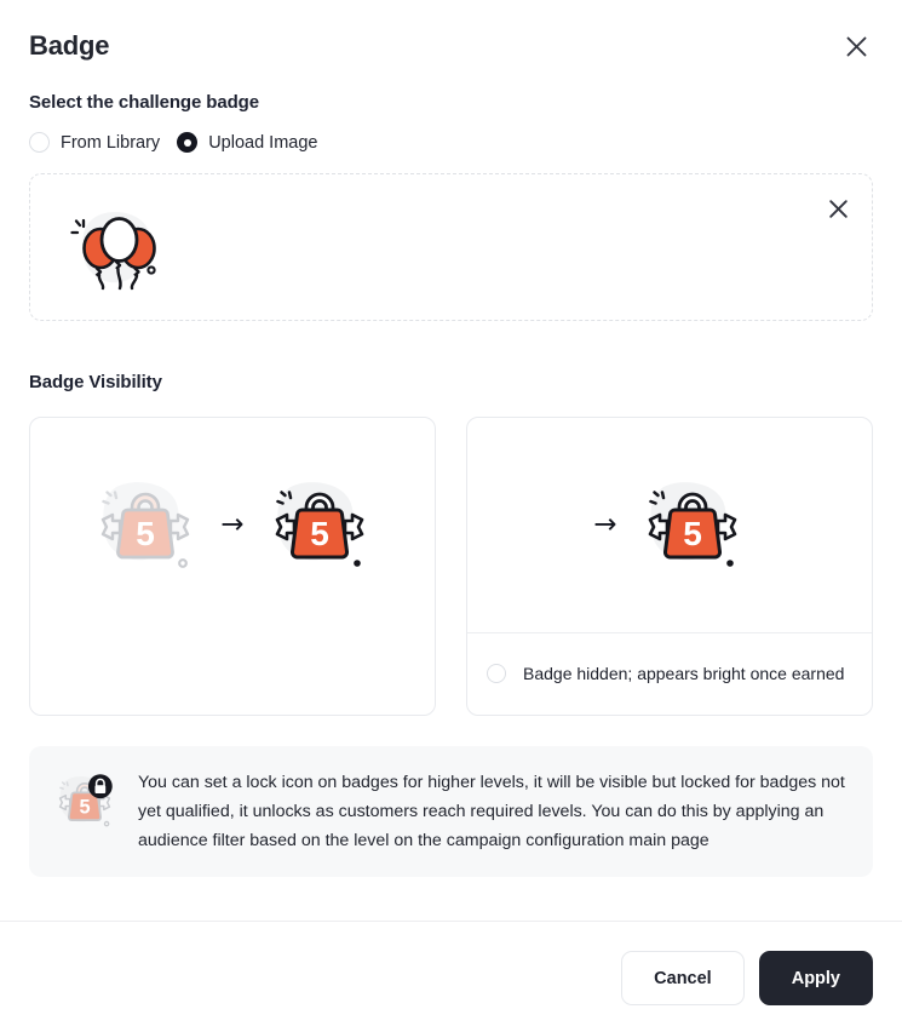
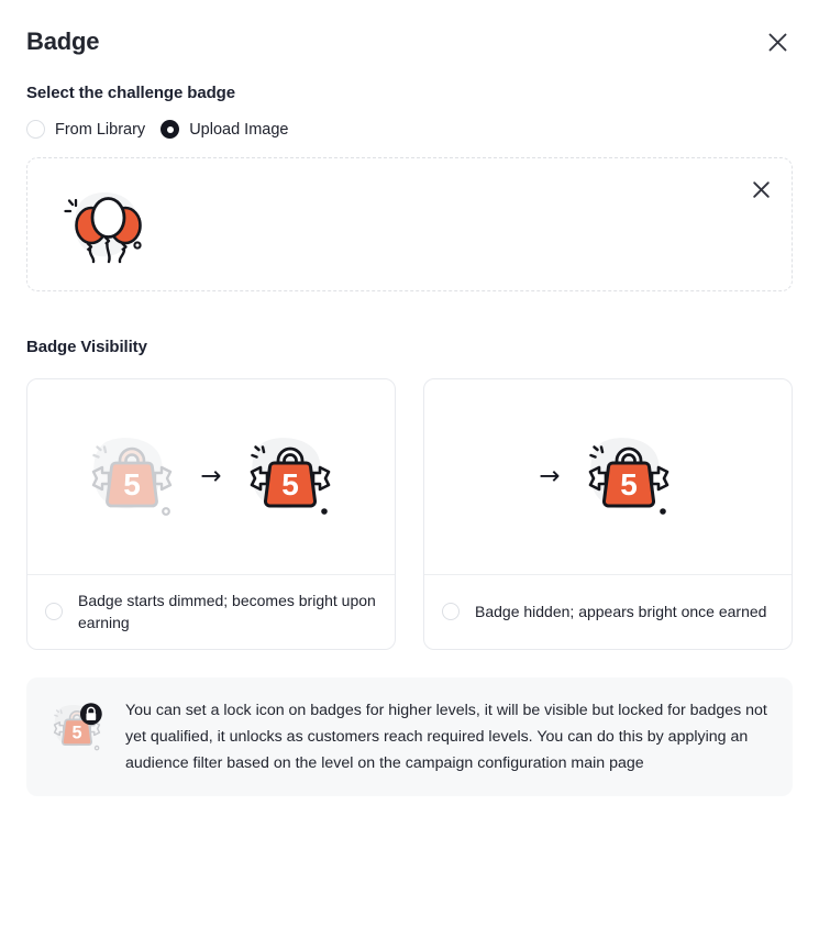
  Badge
  Select the challenge badge
  From Library
  Upload Image
  Badge Visibility
  5
  →
  5
+ Badge starts dimmed; becomes bright upon earning
  →
  5
  Badge hidden; appears bright once earned
  5
  You can set a lock icon on badges for higher levels, it will be visible but locked for badges not yet qualified, it unlocks as customers reach required levels. You can do this by applying an audience filter based on the level on the campaign configuration main page
- Cancel
- Apply
